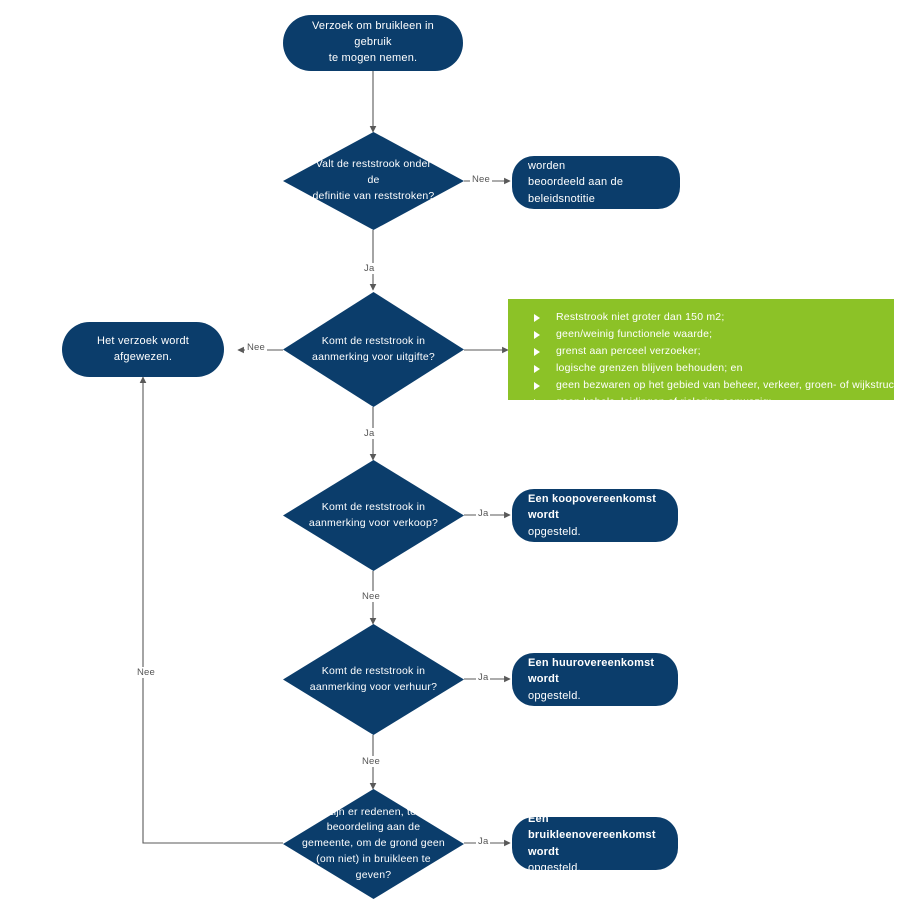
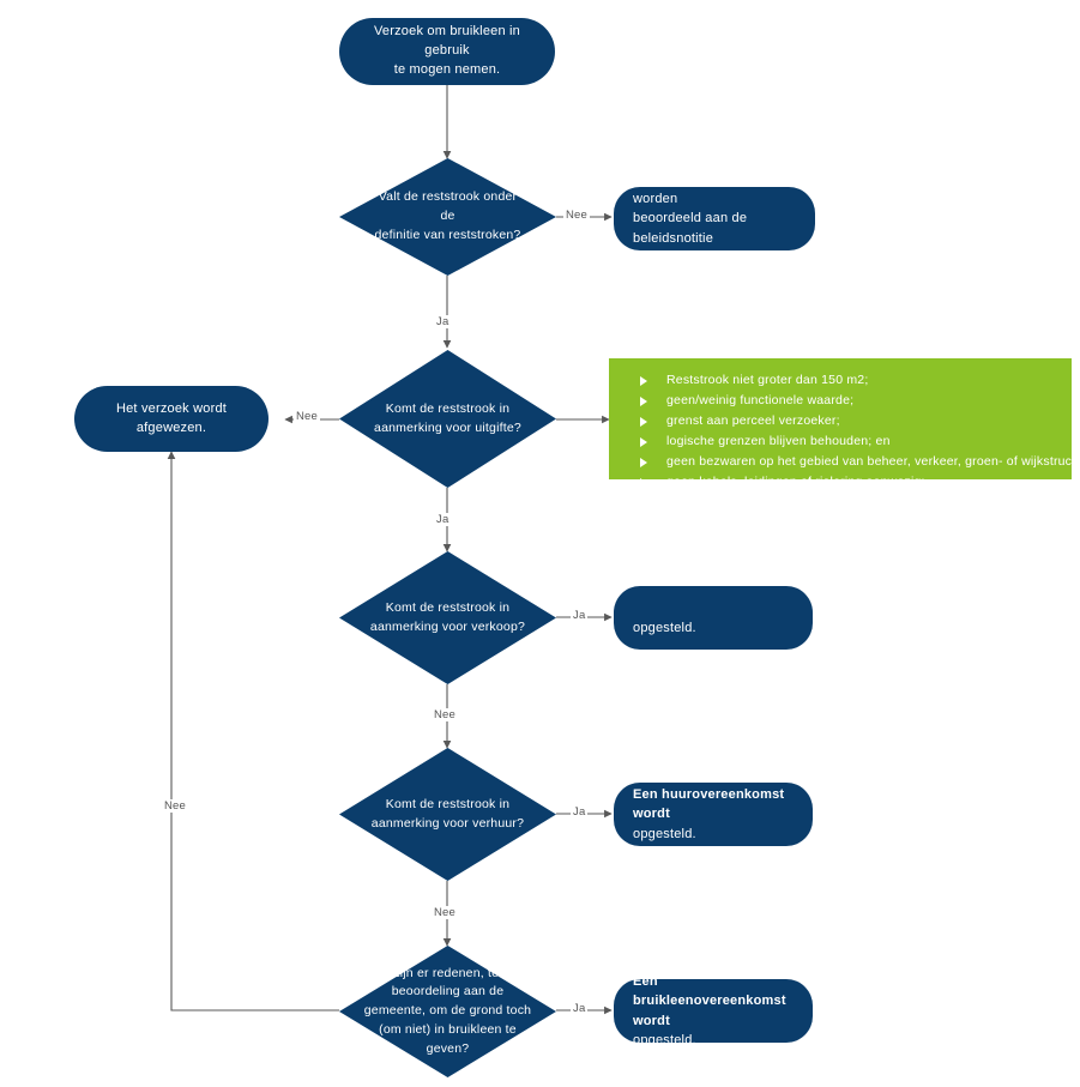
  Verzoek om bruikleen in gebruik
  te mogen nemen.
  Valt de reststrook onder de
  definitie van reststroken?
  beoordeeld aan de beleidsnotitie
  Komt de reststrook in
  aanmerking voor uitgifte?
  Het verzoek wordt afgewezen.
  Reststrook niet groter dan 150 m2;
  geen/weinig functionele waarde;
  grenst aan perceel verzoeker;
  logische grenzen blijven behouden; en
  geen bezwaren op het gebied van beheer, verkeer, groen- of wijkstructu
  geen kabels, leidingen of riolering aanwezig;
  Komt de reststrook in
  aanmerking voor verkoop?
- Een koopovereenkomst wordt
  opgesteld.
  Komt de reststrook in
  aanmerking voor verhuur?
  Een huurovereenkomst wordt
  opgesteld.
  Zijn er redenen, ter
  beoordeling aan de
- gemeente, om de grond geen
+ gemeente, om de grond toch
  (om niet) in bruikleen te
  geven?
  Een bruikleenovereenkomst wordt
  opgesteld.
  Nee
  Ja
  Nee
  Ja
  Ja
  Nee
  Ja
  Nee
  Ja
  Nee
